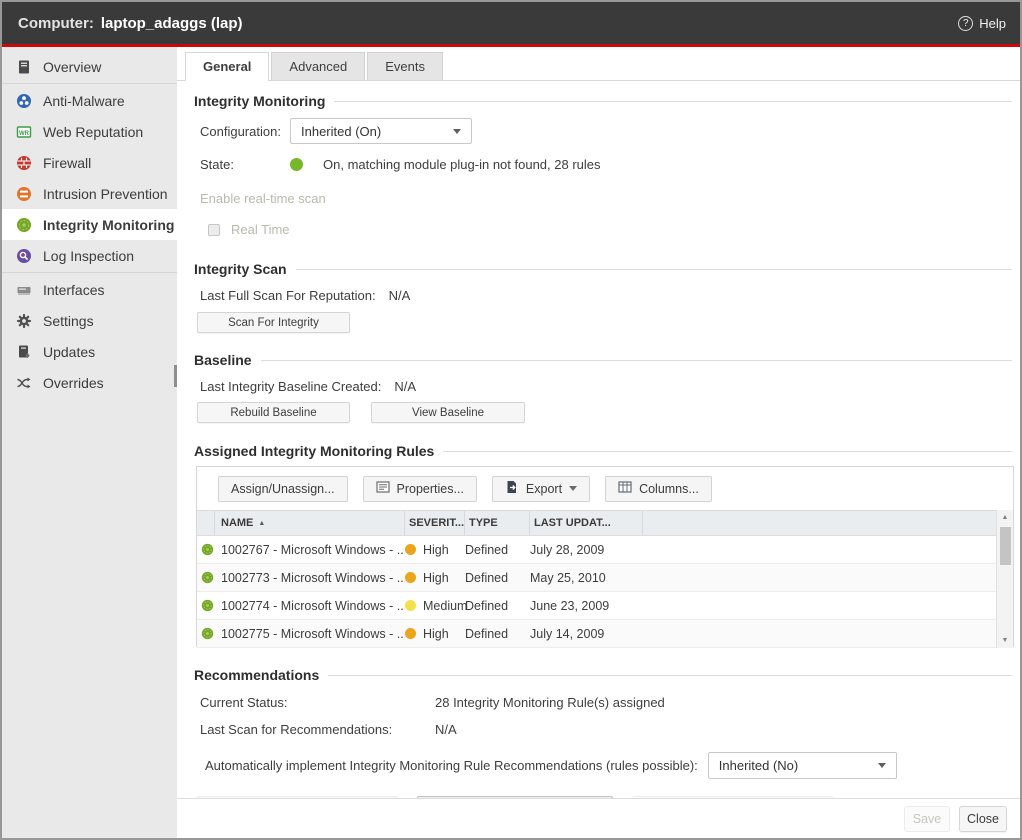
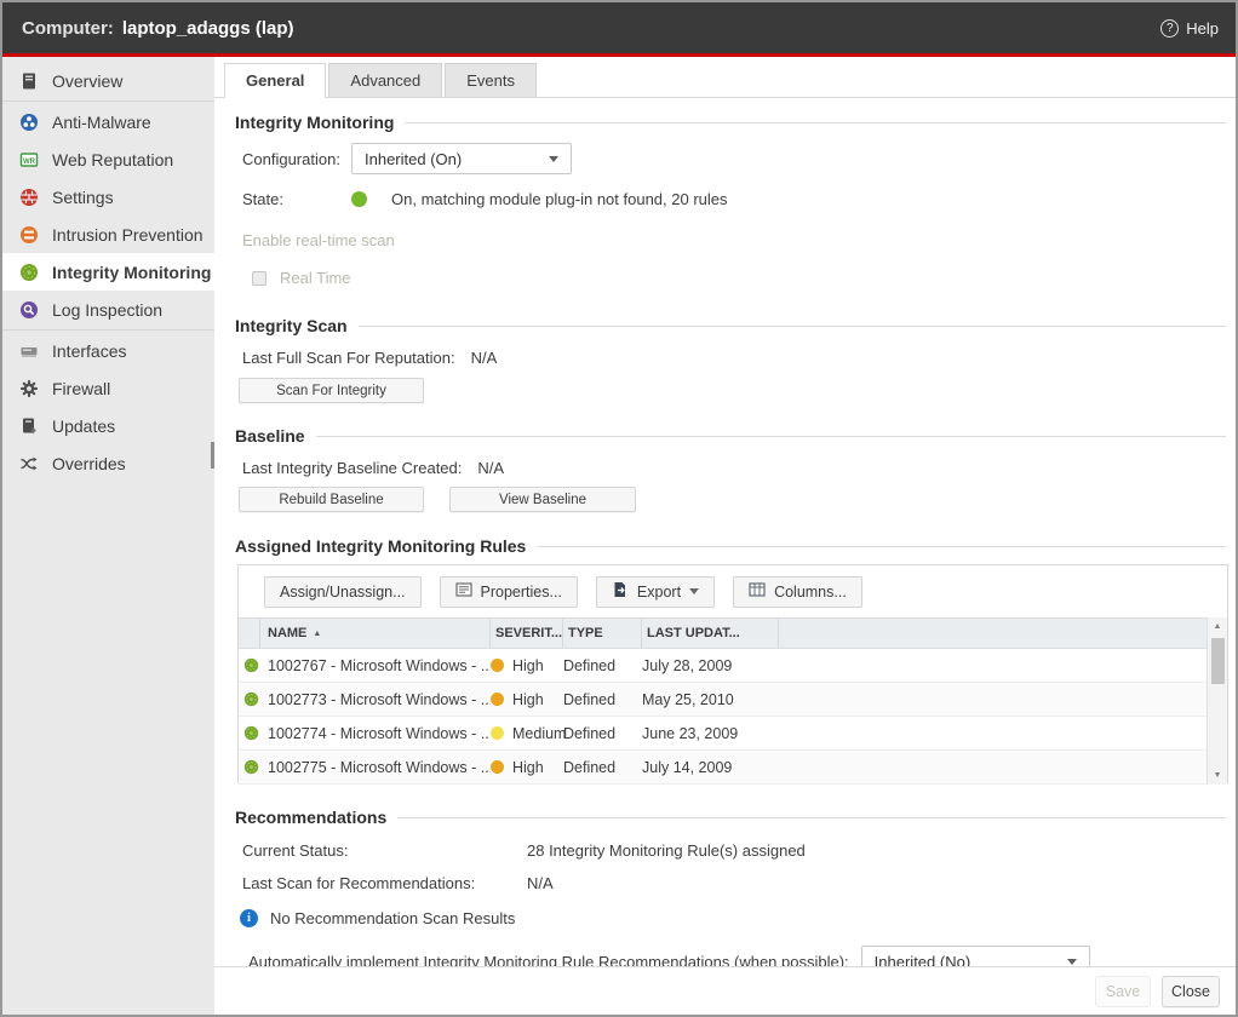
  Computer:
  laptop_adaggs (lap)
  ?
  Help
  Overview
  Anti-Malware
  Web Reputation
- Firewall
+ Settings
  Intrusion Prevention
  Integrity Monitoring
  Log Inspection
  Interfaces
- Settings
+ Firewall
  Updates
  Overrides
  General
  Advanced
  Events
  Integrity Monitoring
  Configuration:
  Inherited (On)
  State:
- On, matching module plug-in not found, 28 rules
+ On, matching module plug-in not found, 20 rules
  Enable real-time scan
  Real Time
  Integrity Scan
  Last Full Scan For Reputation:
  N/A
  Scan For Integrity
  Baseline
  Last Integrity Baseline Created:
  N/A
  Rebuild Baseline
  View Baseline
  Assigned Integrity Monitoring Rules
  Assign/Unassign...
  Properties...
  Export
  Columns...
  NAME
  SEVERIT...
  TYPE
  LAST UPDAT...
  1002767 - Microsoft Windows - ..
  High
  Defined
  July 28, 2009
  1002773 - Microsoft Windows - ..
  High
  Defined
  May 25, 2010
  1002774 - Microsoft Windows - ..
  Medium
  Defined
  June 23, 2009
  1002775 - Microsoft Windows - ..
  High
  Defined
  July 14, 2009
  Recommendations
  Current Status:
  28 Integrity Monitoring Rule(s) assigned
  Last Scan for Recommendations:
  N/A
+ i
+ No Recommendation Scan Results
- Automatically implement Integrity Monitoring Rule Recommendations (rules possible):
+ Automatically implement Integrity Monitoring Rule Recommendations (when possible):
  Inherited (No)
  Save
  Close
